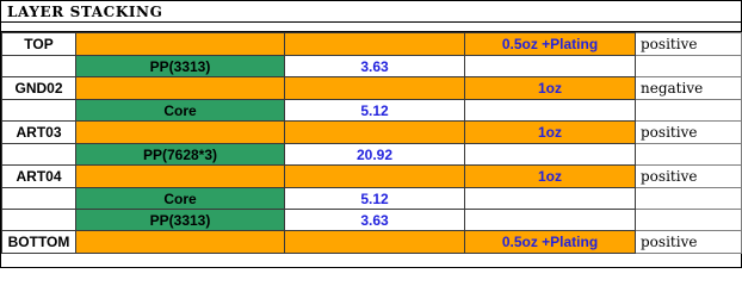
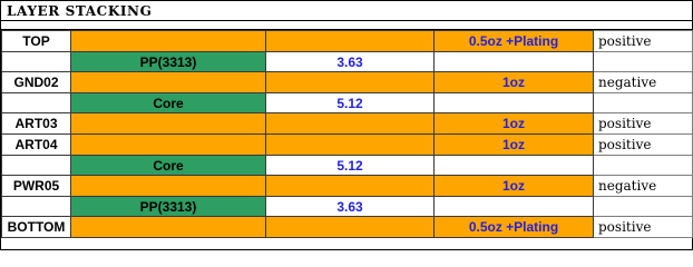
  LAYER STACKING
  TOP			0.5oz +Plating	positive
  	PP(3313)	3.63
  GND02			1oz	negative
  	Core	5.12
  ART03			1oz	positive
- 	PP(7628*3)	20.92
  ART04			1oz	positive
  	Core	5.12
+ PWR05			1oz	negative
  	PP(3313)	3.63
  BOTTOM			0.5oz +Plating	positive
